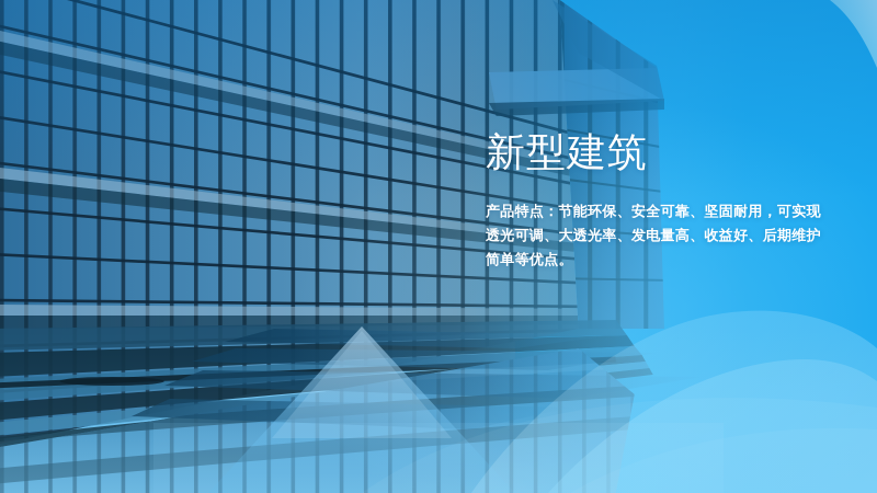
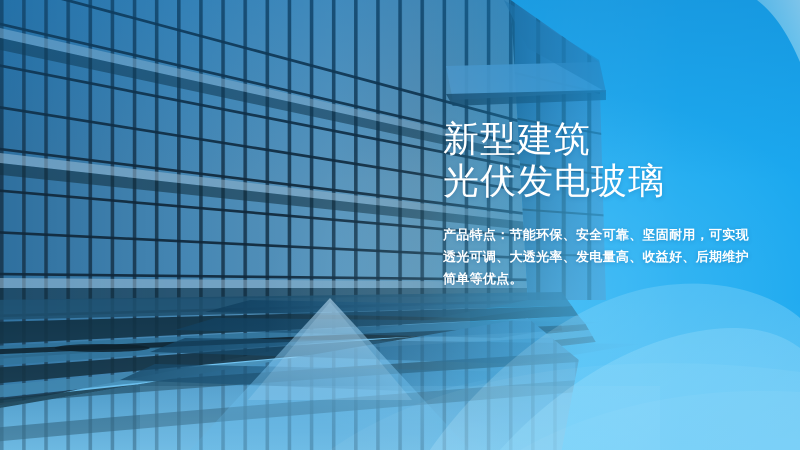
  新型建筑
+ 光伏发电玻璃
  产品特点：节能环保、安全可靠、坚固耐用，可实现透光可调、大透光率、发电量高、收益好、后期维护简单等优点。
